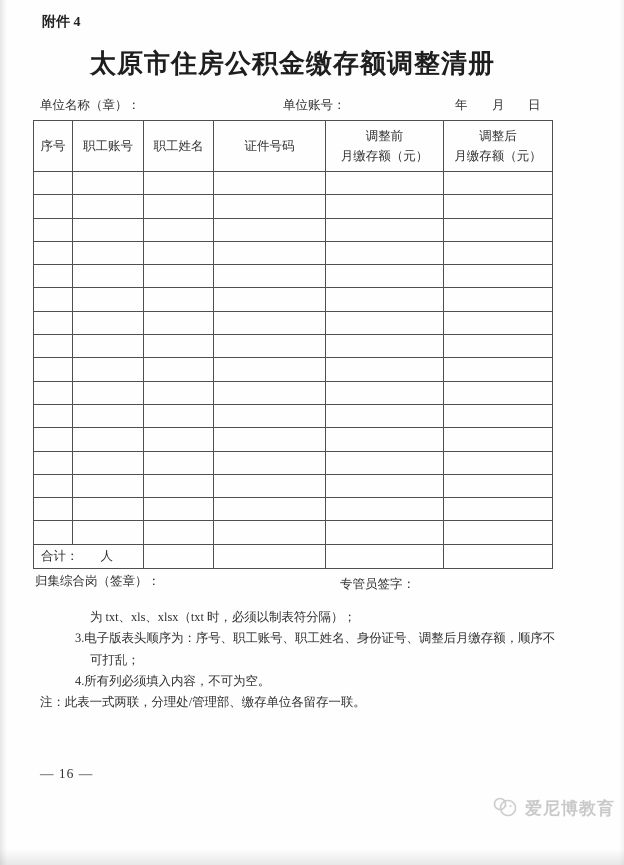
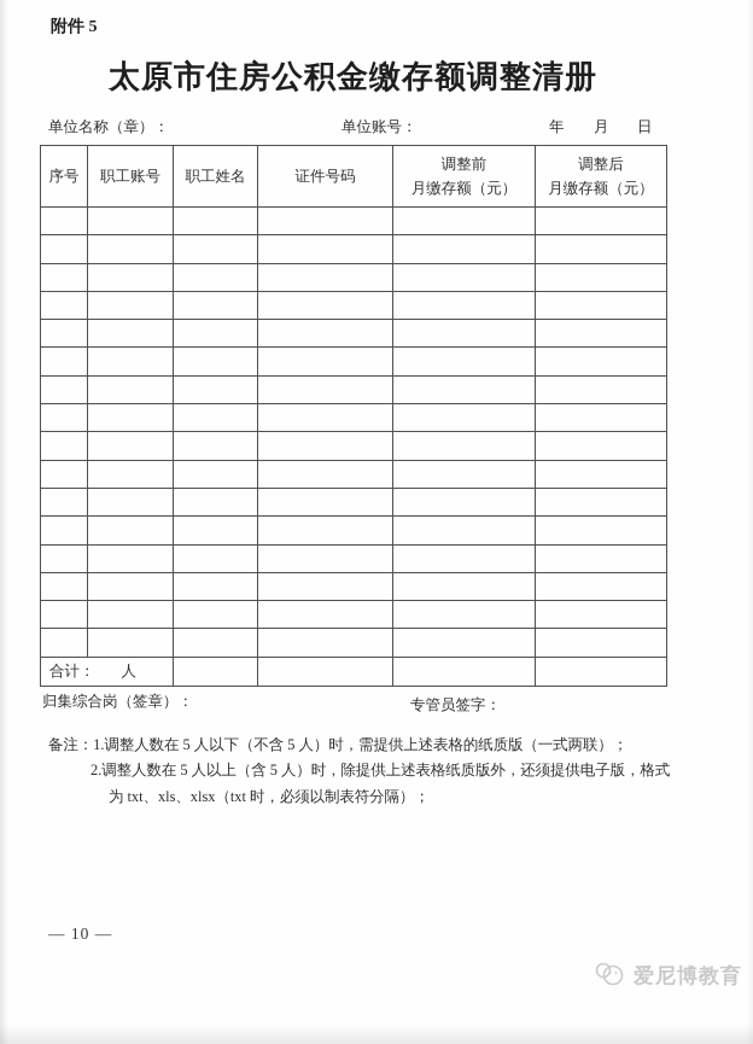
- 附件 4
+ 附件 5
  太原市住房公积金缴存额调整清册
  单位名称（章）：
  单位账号：
  年
  月
  日
  序号	职工账号	职工姓名	证件号码	调整前 月缴存额（元）	调整后 月缴存额（元）
  合计： 人
  归集综合岗（签章）：
  专管员签字：
+ 备注：1.调整人数在 5 人以下（不含 5 人）时，需提供上述表格的纸质版（一式两联）；
+ 2.调整人数在 5 人以上（含 5 人）时，除提供上述表格纸质版外，还须提供电子版，格式
  为 txt、xls、xlsx（txt 时，必须以制表符分隔）；
- 3.电子版表头顺序为：序号、职工账号、职工姓名、身份证号、调整后月缴存额，顺序不
- 可打乱；
- 4.所有列必须填入内容，不可为空。
- 注：此表一式两联，分理处/管理部、缴存单位各留存一联。
- — 16 —
+ — 10 —
  爱尼博教育
